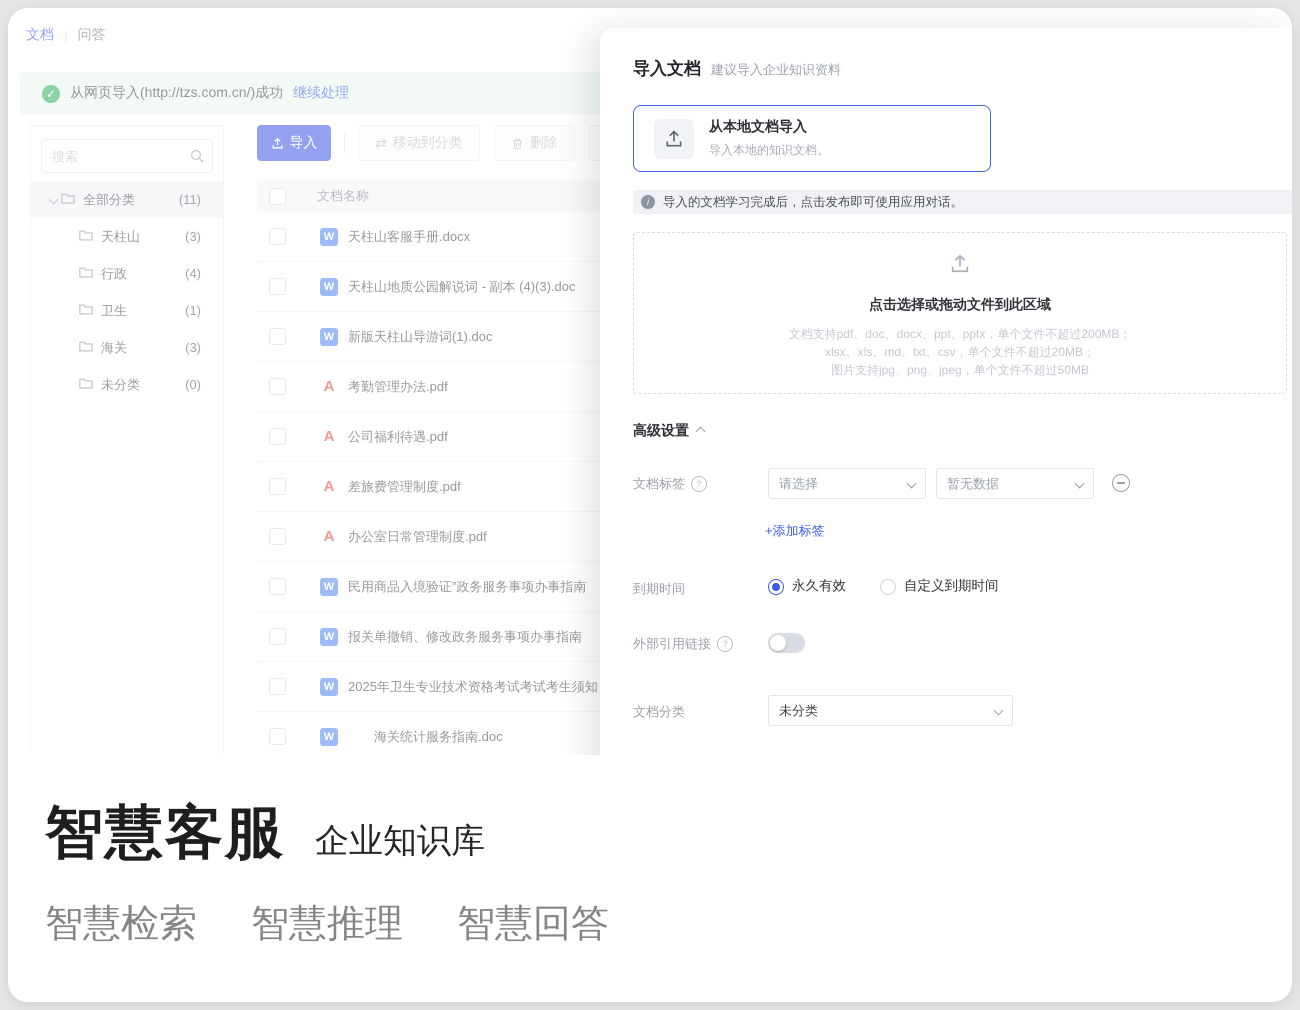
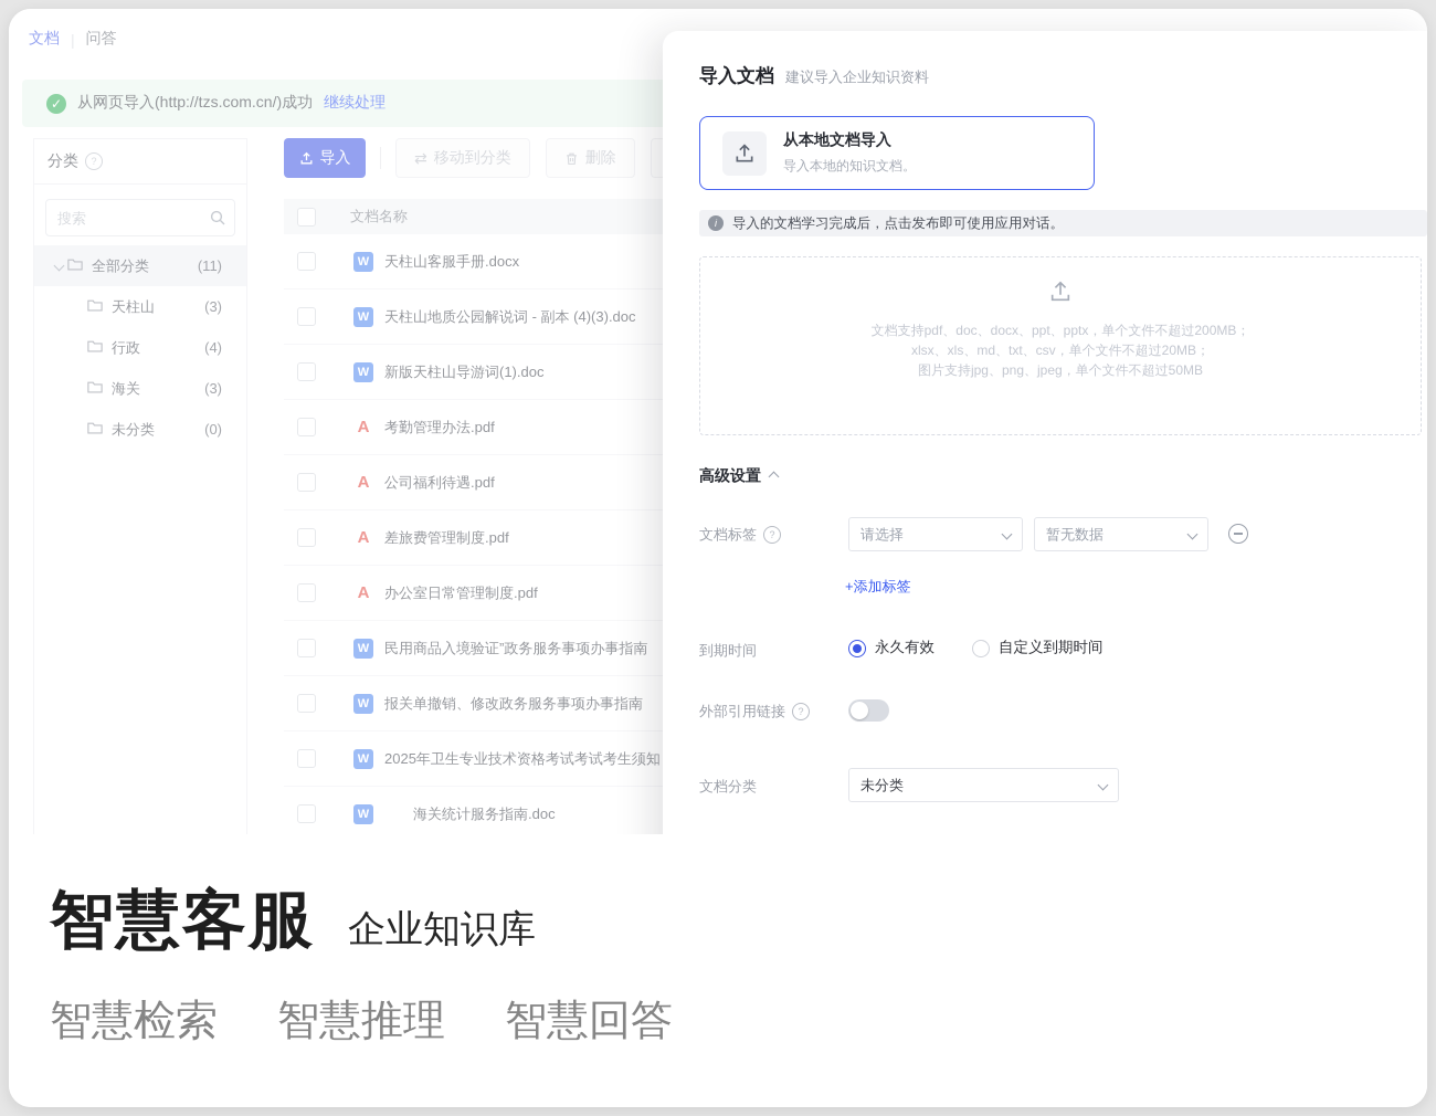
  文档
  问答
  从网页导入(http://tzs.com.cn/)成功
  继续处理
+ 分类
  搜索
  全部分类
  (11)
  天柱山
  (3)
  行政
  (4)
- 卫生
- (1)
  海关
  (3)
  未分类
  (0)
  导入
  ⇄
  移动到分类
  删除
  文档名称
  W
  天柱山客服手册.docx
  W
  天柱山地质公园解说词 - 副本 (4)(3).doc
  W
  新版天柱山导游词(1).doc
  A
  考勤管理办法.pdf
  A
  公司福利待遇.pdf
  A
  差旅费管理制度.pdf
  A
  办公室日常管理制度.pdf
  W
  民用商品入境验证”政务服务事项办事指南
  W
  报关单撤销、修改政务服务事项办事指南
  W
  2025年卫生专业技术资格考试考试考生须知
  W
  海关统计服务指南.doc
  导入文档
  建议导入企业知识资料
  从本地文档导入
  导入本地的知识文档。
  导入的文档学习完成后，点击发布即可使用应用对话。
- 点击选择或拖动文件到此区域
  文档支持pdf、doc、docx、ppt、pptx，单个文件不超过200MB；
  xlsx、xls、md、txt、csv，单个文件不超过20MB；
  图片支持jpg、png、jpeg，单个文件不超过50MB
  高级设置
  文档标签
  请选择
  暂无数据
  +添加标签
  到期时间
  永久有效
  自定义到期时间
  外部引用链接
  文档分类
  未分类
  智慧客服
  企业知识库
  智慧检索
  智慧推理
  智慧回答
